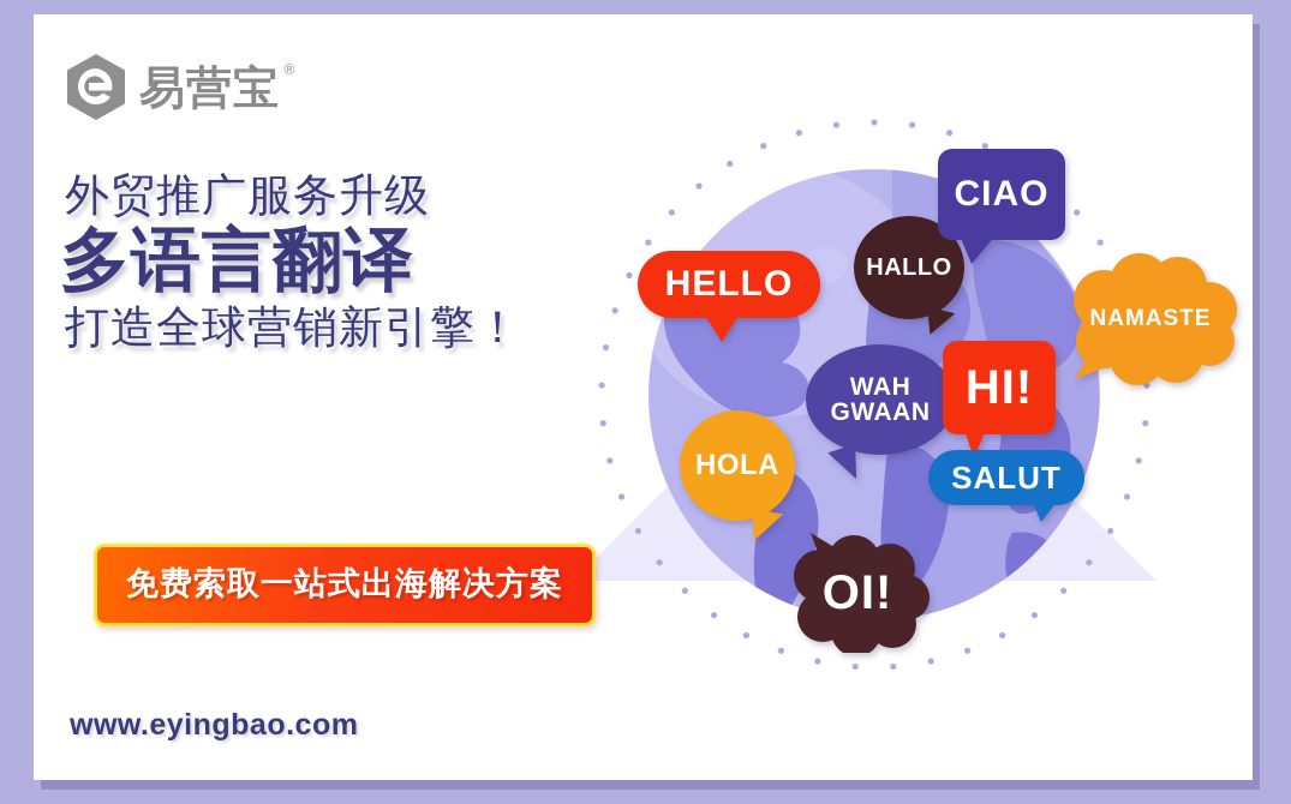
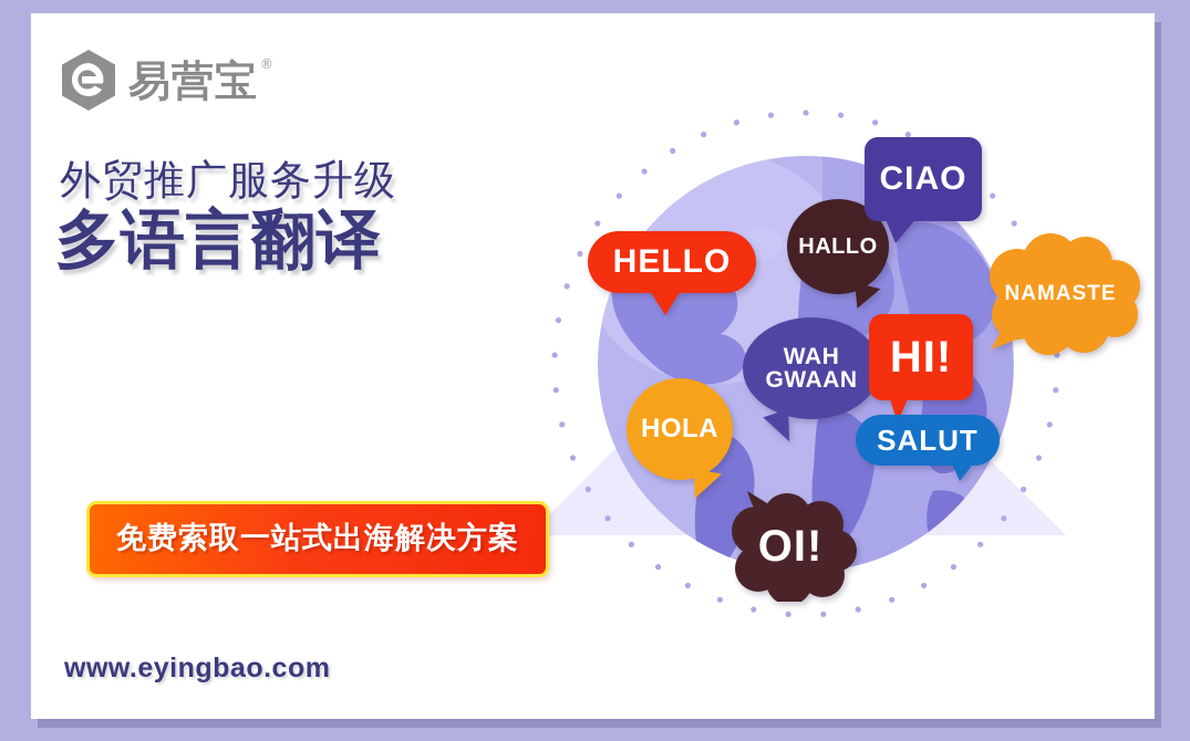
  HELLO
  HALLO
  CIAO
  NAMASTE
  WAH GWAAN
  HI!
  SALUT
  HOLA
  OI!
  易营宝
  ®
  外贸推广服务升级
  多语言翻译
- 打造全球营销新引擎！
  免费索取一站式出海解决方案
  www.eyingbao.com
